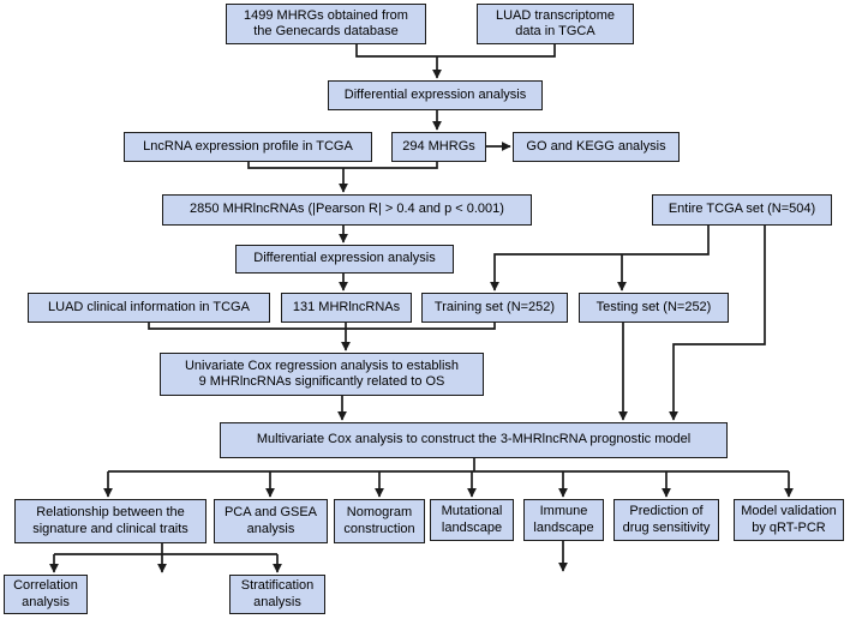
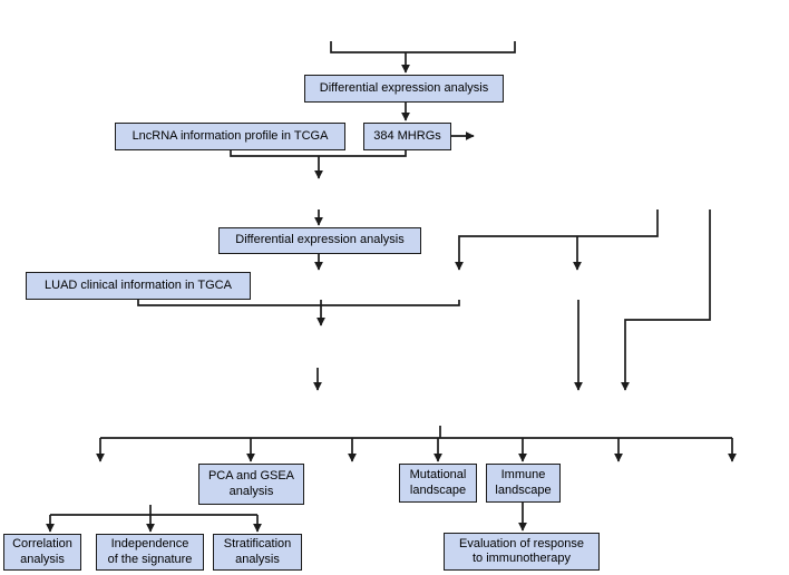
- 1499 MHRGs obtained from
- the Genecards database
- LUAD transcriptome
- data in TGCA
  Differential expression analysis
- LncRNA expression profile in TCGA
+ LncRNA information profile in TCGA
- 294 MHRGs
+ 384 MHRGs
- GO and KEGG analysis
- 2850 MHRlncRNAs (|Pearson R| > 0.4 and p < 0.001)
- Entire TCGA set (N=504)
  Differential expression analysis
- LUAD clinical information in TCGA
+ LUAD clinical information in TGCA
- 131 MHRlncRNAs
- Training set (N=252)
- Testing set (N=252)
- Univariate Cox regression analysis to establish
- 9 MHRlncRNAs significantly related to OS
- Multivariate Cox analysis to construct the 3-MHRlncRNA prognostic model
- Relationship between the
- signature and clinical traits
  PCA and GSEA
  analysis
- Nomogram
- construction
  Mutational
  landscape
  Immune
  landscape
- Prediction of
- drug sensitivity
- Model validation
- by qRT-PCR
  Correlation
  analysis
+ Independence
+ of the signature
  Stratification
  analysis
+ Evaluation of response
+ to immunotherapy
